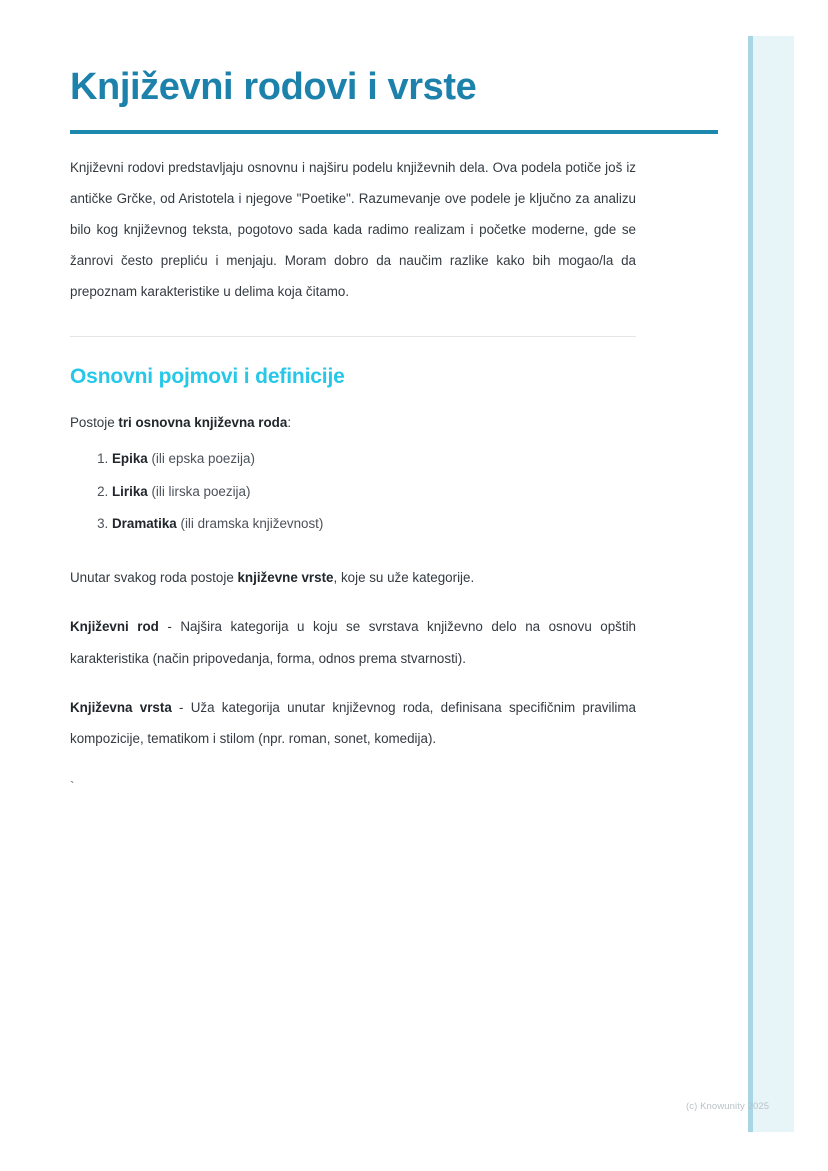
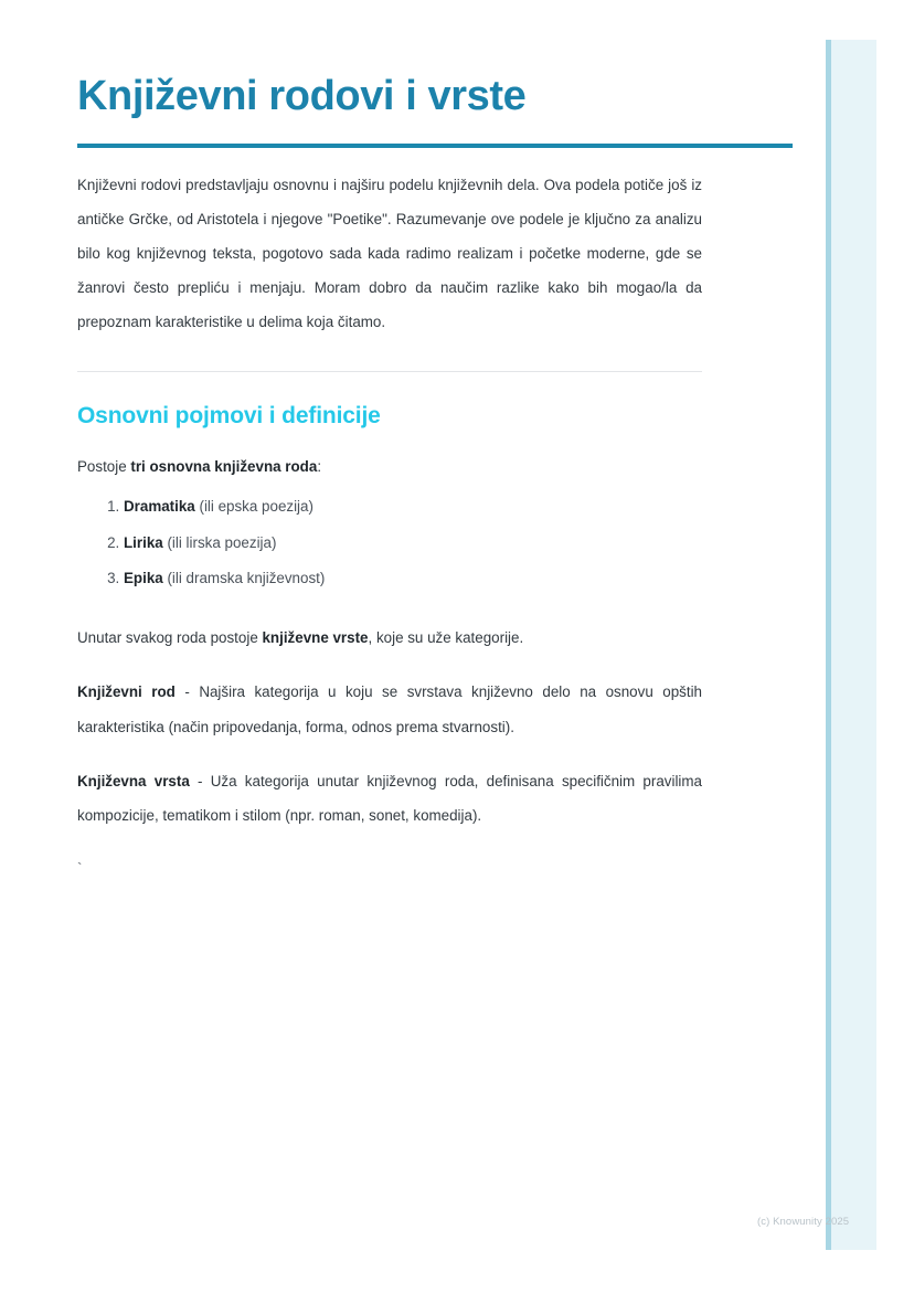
  Književni rodovi i vrste
  Književni rodovi predstavljaju osnovnu i najširu podelu književnih dela. Ova podela potiče još iz antičke Grčke, od Aristotela i njegove "Poetike". Razumevanje ove podele je ključno za analizu bilo kog književnog teksta, pogotovo sada kada radimo realizam i početke moderne, gde se žanrovi često prepliću i menjaju. Moram dobro da naučim razlike kako bih mogao/la da prepoznam karakteristike u delima koja čitamo.
  Osnovni pojmovi i definicije
  Postoje tri osnovna književna roda:
- Epika (ili epska poezija)
+ Dramatika (ili epska poezija)
  Lirika (ili lirska poezija)
- Dramatika (ili dramska književnost)
+ Epika (ili dramska književnost)
  Unutar svakog roda postoje književne vrste, koje su uže kategorije.
  Književni rod - Najšira kategorija u koju se svrstava književno delo na osnovu opštih karakteristika (način pripovedanja, forma, odnos prema stvarnosti).
  Književna vrsta - Uža kategorija unutar književnog roda, definisana specifičnim pravilima kompozicije, tematikom i stilom (npr. roman, sonet, komedija).
  `
  (c) Knowunity 2025
